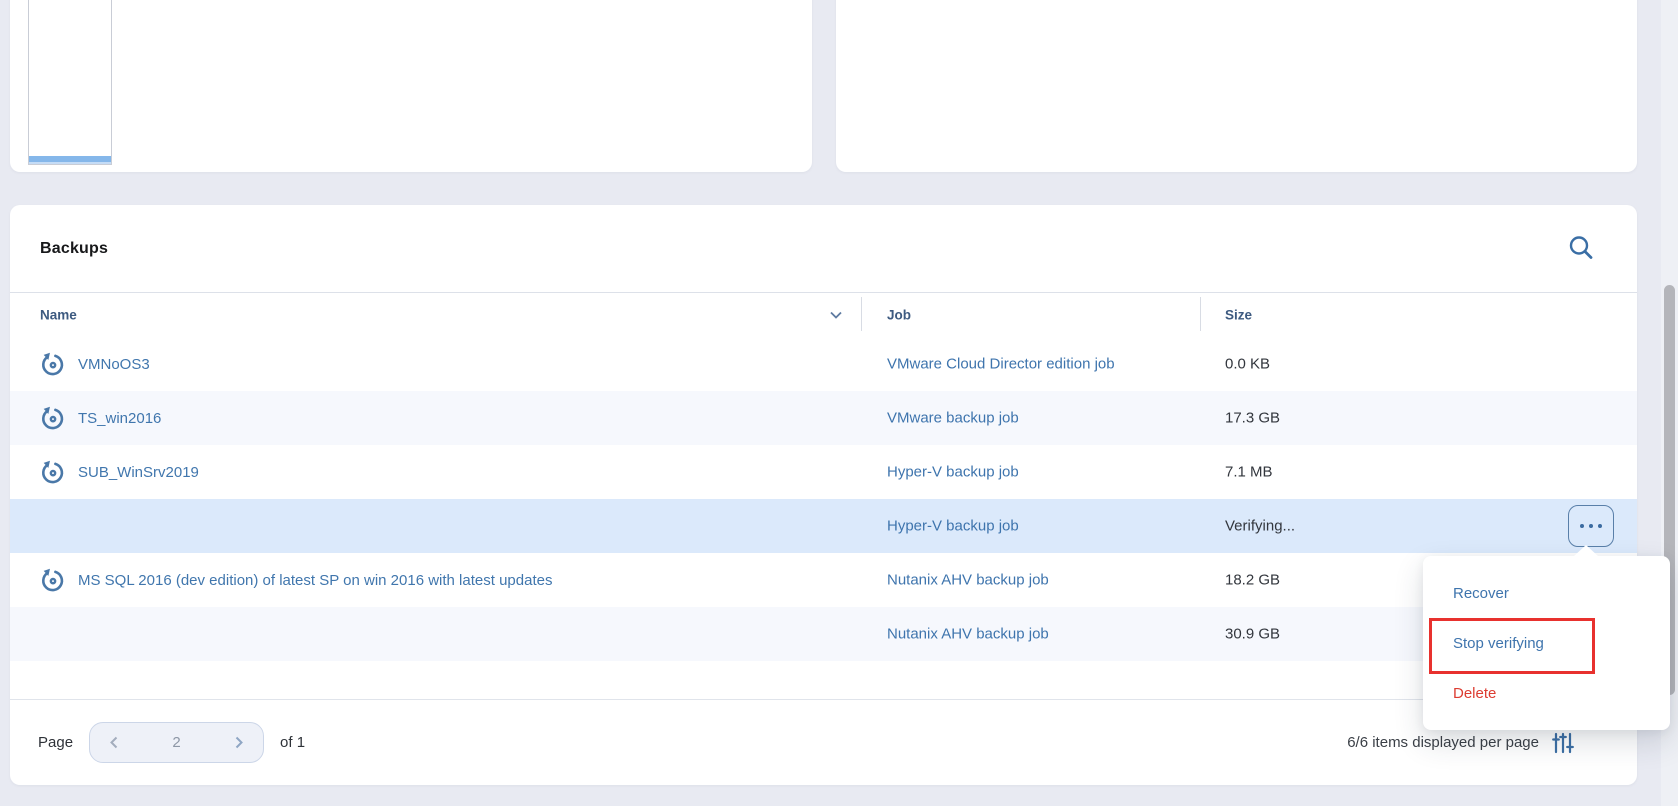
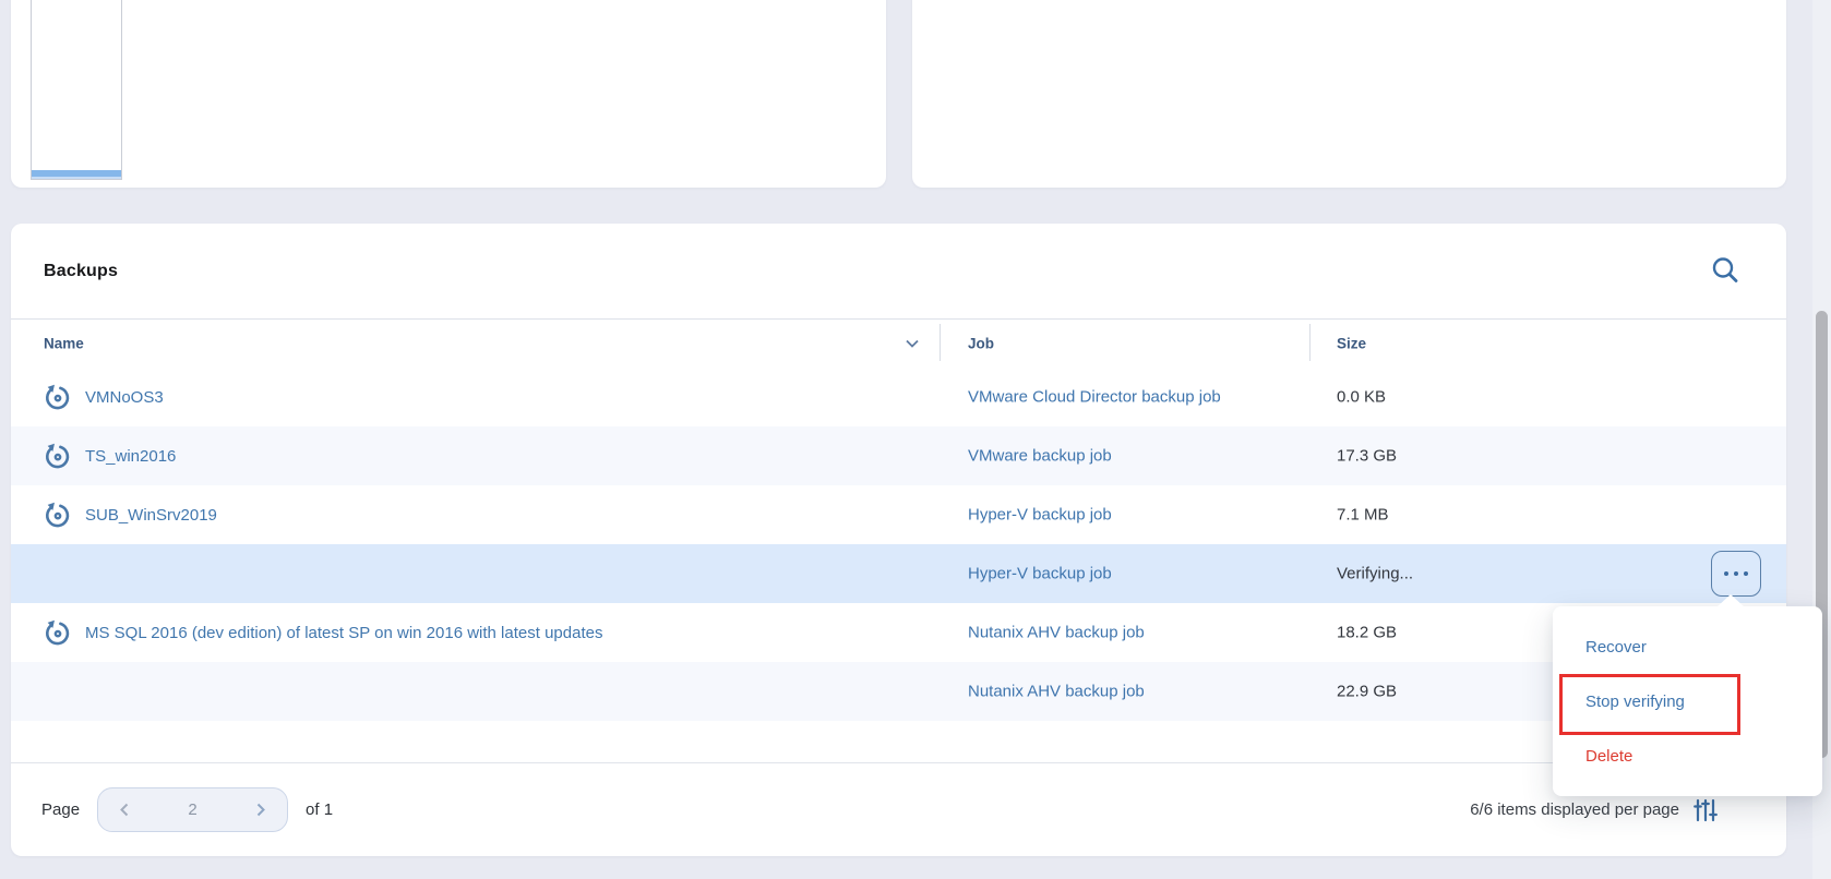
  Backups
  Name
  Job
  Size
  VMNoOS3
- VMware Cloud Director edition job
+ VMware Cloud Director backup job
  0.0 KB
  TS_win2016
  VMware backup job
  17.3 GB
  SUB_WinSrv2019
  Hyper-V backup job
  7.1 MB
  Hyper-V backup job
  Verifying...
  MS SQL 2016 (dev edition) of latest SP on win 2016 with latest updates
  Nutanix AHV backup job
  18.2 GB
  Nutanix AHV backup job
- 30.9 GB
+ 22.9 GB
  Page
  2
  of 1
  6/6 items displayed per page
  Recover
  Stop verifying
  Delete
